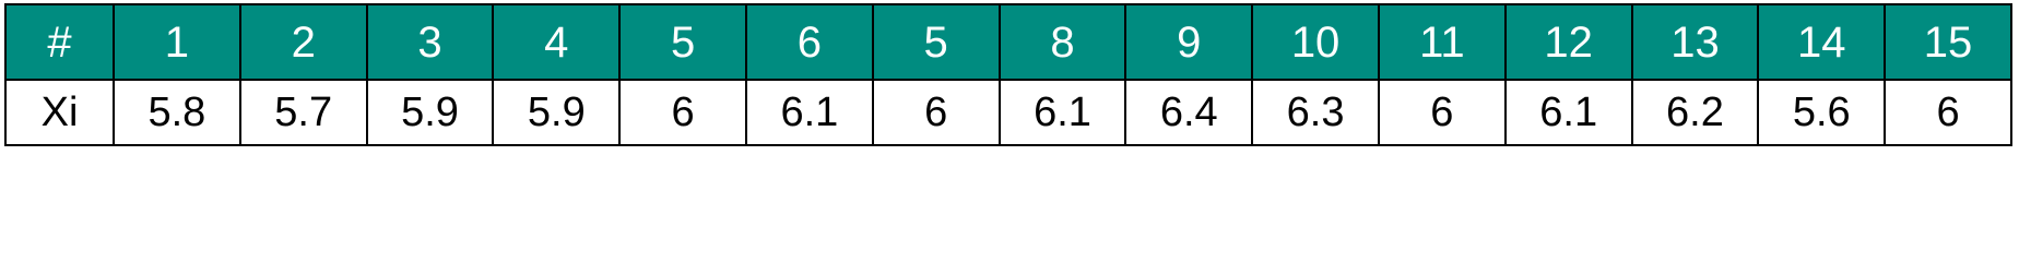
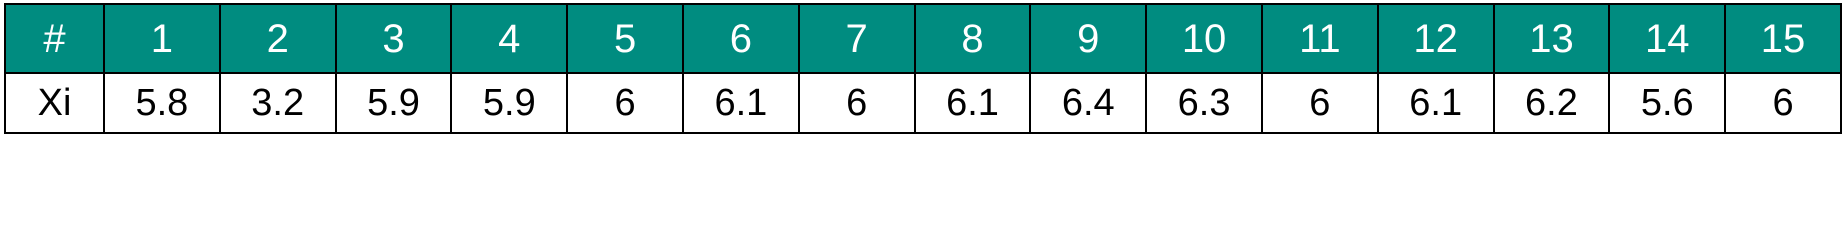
- #	1	2	3	4	5	6	5	8	9	10	11	12	13	14	15
+ #	1	2	3	4	5	6	7	8	9	10	11	12	13	14	15
- Xi	5.8	5.7	5.9	5.9	6	6.1	6	6.1	6.4	6.3	6	6.1	6.2	5.6	6
+ Xi	5.8	3.2	5.9	5.9	6	6.1	6	6.1	6.4	6.3	6	6.1	6.2	5.6	6
